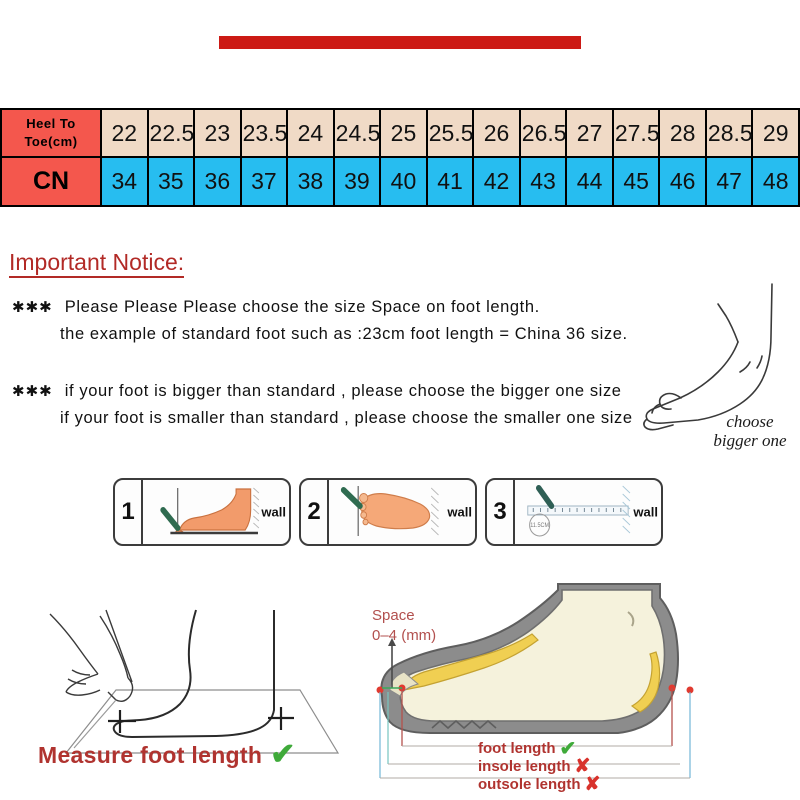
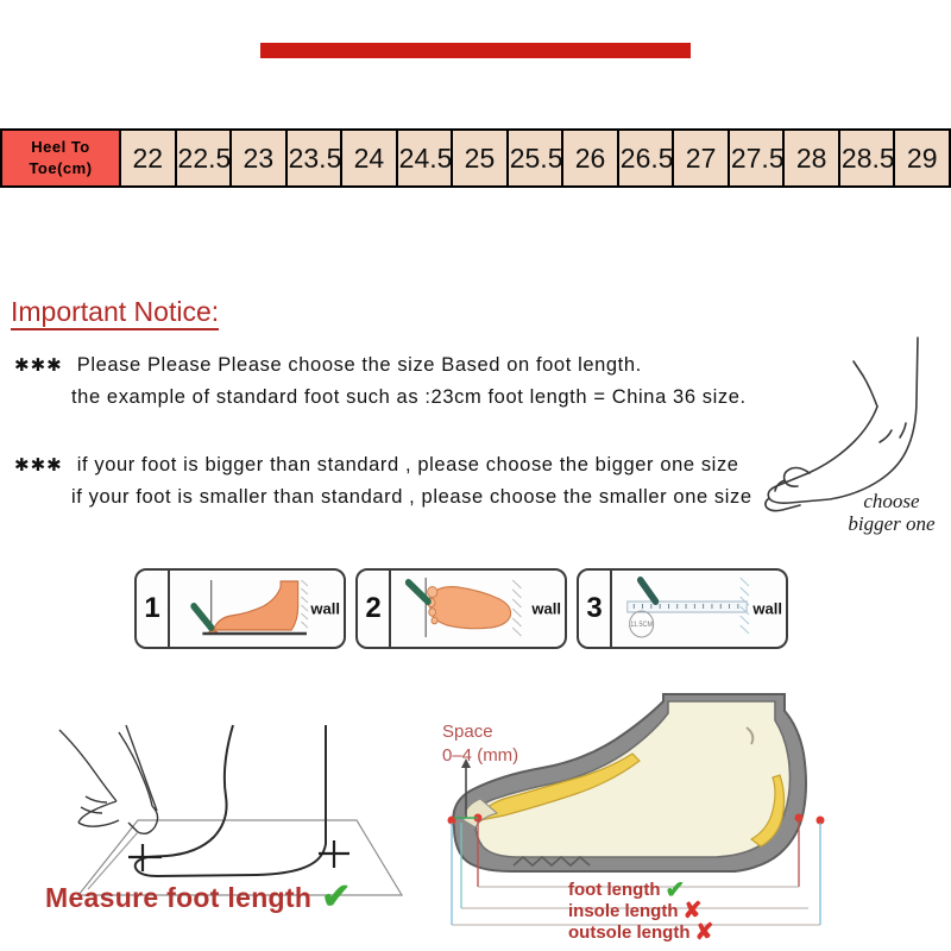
  Heel To Toe(cm)	22	22.5	23	23.5	24	24.5	25	25.5	26	26.5	27	27.5	28	28.5	29
- CN	34	35	36	37	38	39	40	41	42	43	44	45	46	47	48
  Important Notice:
- ✱✱✱ Please Please Please choose the size Space on foot length.
+ ✱✱✱ Please Please Please choose the size Based on foot length.
  the example of standard foot such as :23cm foot length = China 36 size.
  ✱✱✱ if your foot is bigger than standard , please choose the bigger one size
  if your foot is smaller than standard , please choose the smaller one size
  choose
  bigger one
  1
  wall
  2
  wall
  3
  wall
  Measure foot length
  ✔
  Space
  0–4 (mm)
  foot length
  ✔
  insole length
  ✘
  outsole length
  ✘
